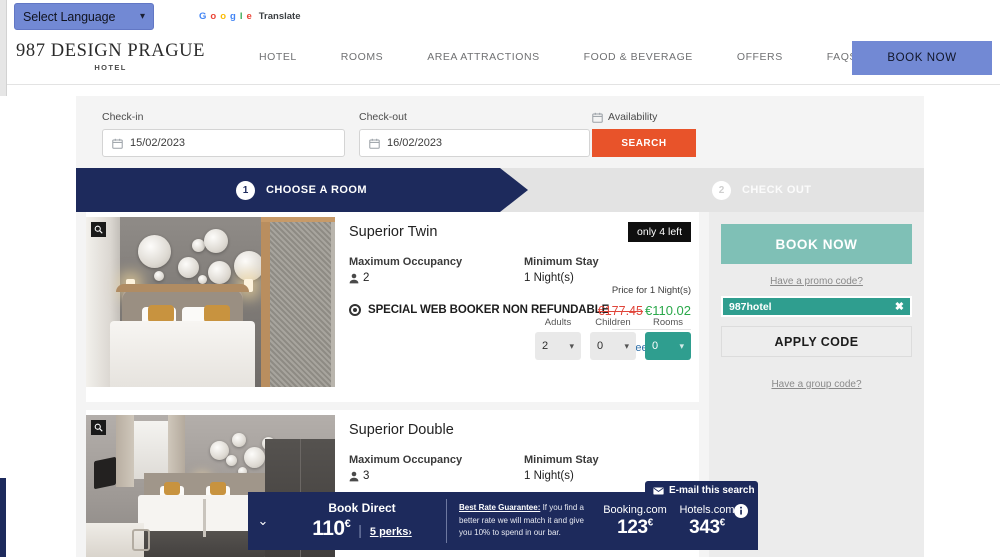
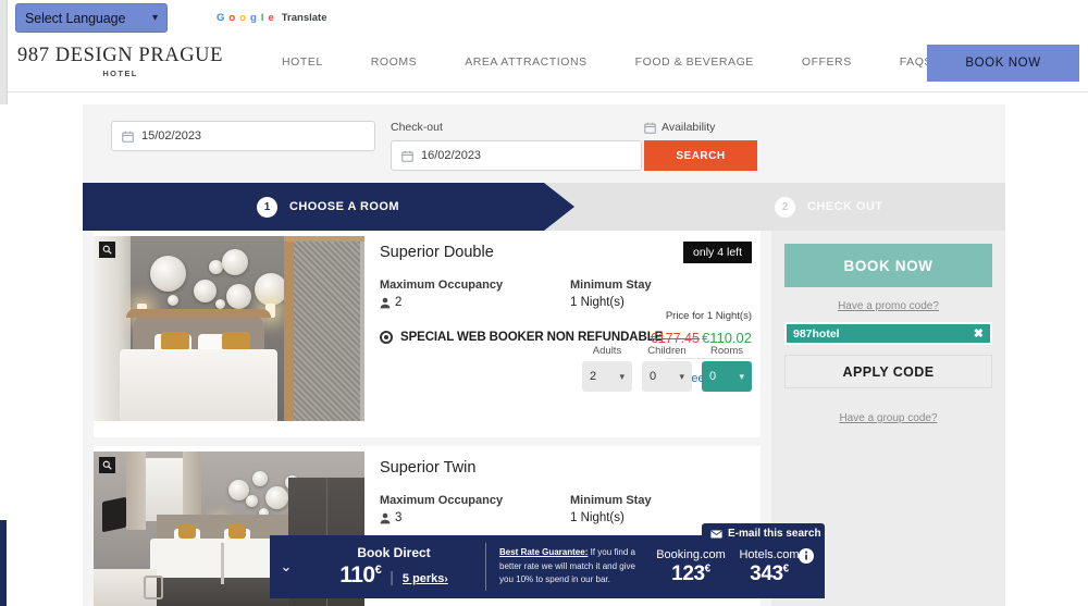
  Select Language
  ▾
  G
  o
  o
  g
  l
  e
  Translate
  987 DESIGN PRAGUE
  HOTEL
  HOTEL
  ROOMS
  AREA ATTRACTIONS
  FOOD & BEVERAGE
  OFFERS
  FAQ
  BOOK NOW
- Check-in
  15/02/2023
  Check-out
  16/02/2023
  Availability
  SEARCH
  1
  CHOOSE A ROOM
  2
  CHECK OUT
- Superior Twin
+ Superior Double
  only 4 left
  Maximum Occupancy
  2
  Minimum Stay
  1 Night(s)
  Price for 1 Night(s)
  SPECIAL WEB BOOKER NON REFUNDABLE
  €177.45
  €110.02
  Adults
  2
  ▾
  Children
  0
  ▾
  Rooms
  0
  ▾
- Superior Double
+ Superior Twin
  Maximum Occupancy
  3
  Minimum Stay
  1 Night(s)
  BOOK NOW
  Have a promo code?
  987hotel
  ✖
  APPLY CODE
  Have a group code?
  E-mail this search
  ⌄
  Book Direct
  110€
  |
  5 perks›
  Best Rate Guarantee: If you find a better rate we will match it and give you 10% to spend in our bar.
  Booking.com
  123€
  Hotels.com
  343€
